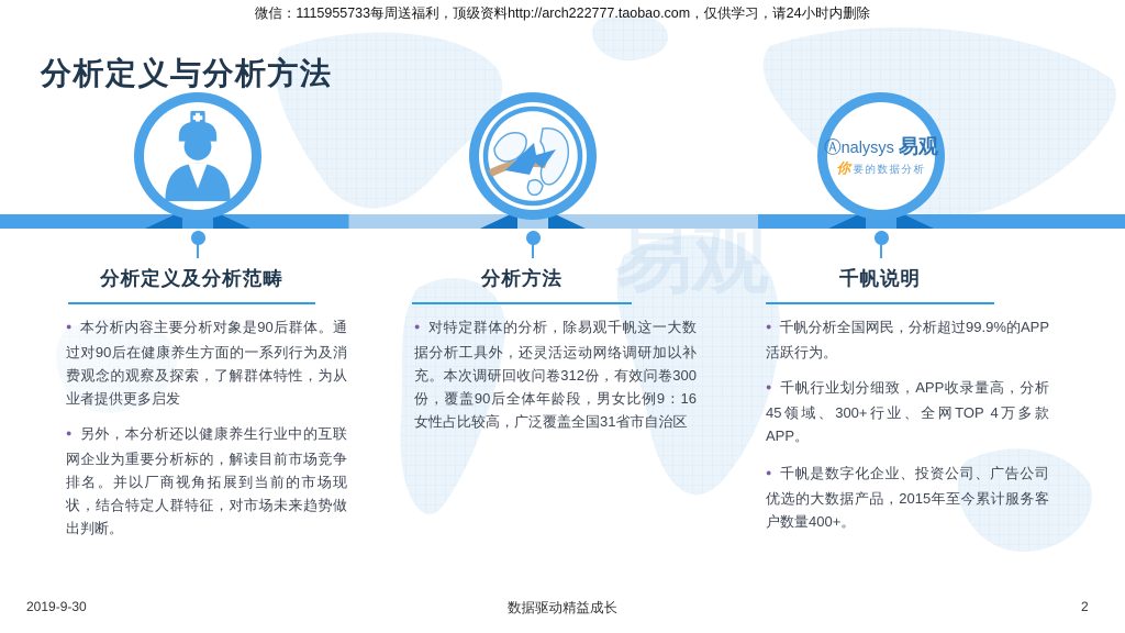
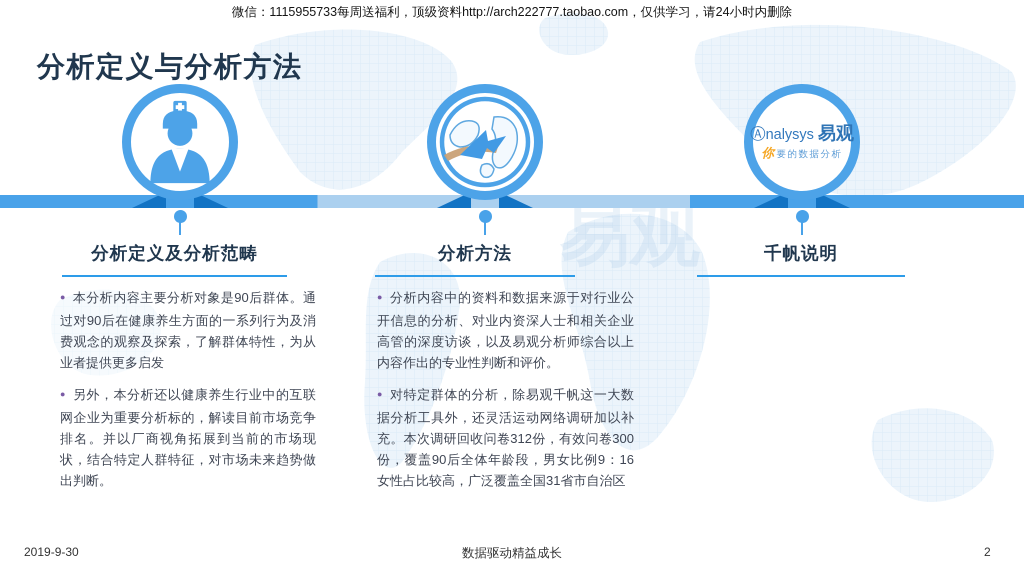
  易观
  微信：1115955733每周送福利，顶级资料http://arch222777.taobao.com，仅供学习，请24小时内删除
  分析定义与分析方法
  分析定义及分析范畴
  ● 本分析内容主要分析对象是90后群体。通过对90后在健康养生方面的一系列行为及消费观念的观察及探索，了解群体特性，为从业者提供更多启发
  ● 另外，本分析还以健康养生行业中的互联网企业为重要分析标的，解读目前市场竞争排名。并以厂商视角拓展到当前的市场现状，结合特定人群特征，对市场未来趋势做出判断。
  分析方法
+ ● 分析内容中的资料和数据来源于对行业公开信息的分析、对业内资深人士和相关企业高管的深度访谈，以及易观分析师综合以上内容作出的专业性判断和评价。
  ● 对特定群体的分析，除易观千帆这一大数据分析工具外，还灵活运动网络调研加以补充。本次调研回收问卷312份，有效问卷300份，覆盖90后全体年龄段，男女比例9：16女性占比较高，广泛覆盖全国31省市自治区
  Ⓐnalysys 易观
  你要的数据分析
  千帆说明
- ● 千帆分析全国网民，分析超过99.9%的APP活跃行为。
- ● 千帆行业划分细致，APP收录量高，分析45领域、300+行业、全网TOP 4万多款APP。
- ● 千帆是数字化企业、投资公司、广告公司优选的大数据产品，2015年至今累计服务客户数量400+。
  2019-9-30
  数据驱动精益成长
  2
